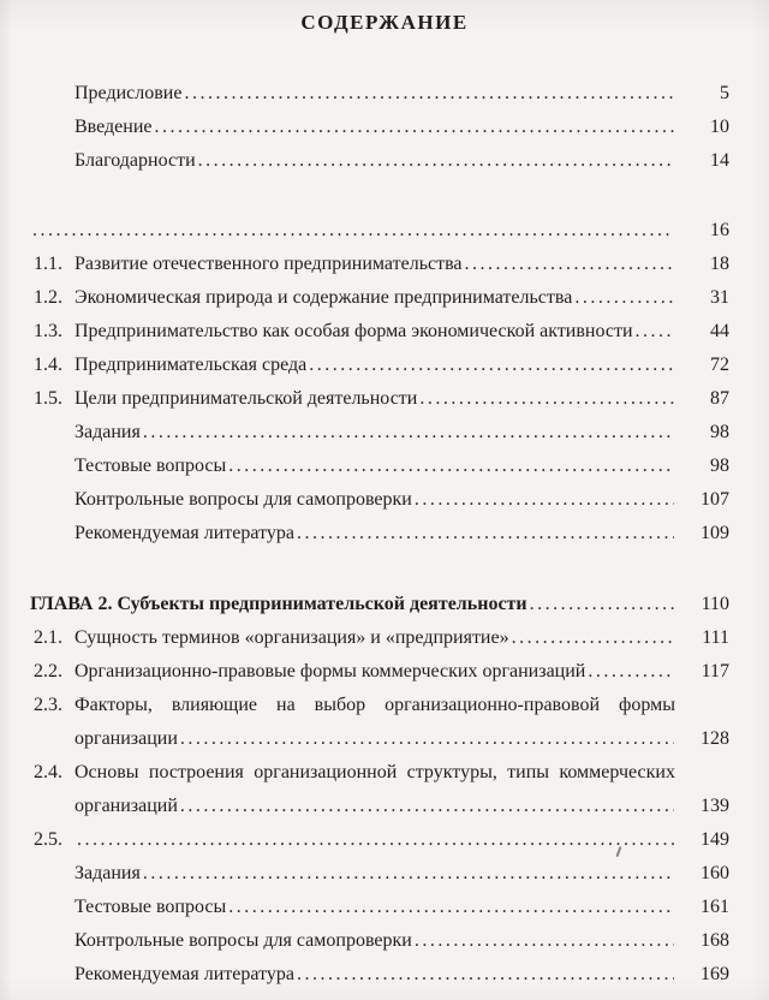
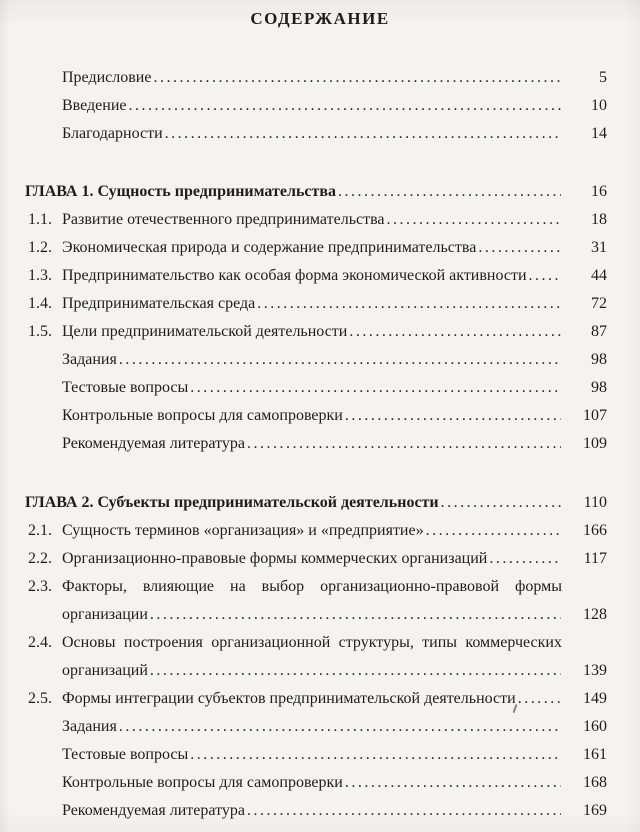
  СОДЕРЖАНИЕ
  Предисловие
  5
  Введение
  10
  Благодарности
  14
+ ГЛАВА 1. Сущность предпринимательства
  16
  1.1.
  Развитие отечественного предпринимательства
  18
  1.2.
  Экономическая природа и содержание предпринимательства
  31
  1.3.
  Предпринимательство как особая форма экономической активности
  44
  1.4.
  Предпринимательская среда
  72
  1.5.
  Цели предпринимательской деятельности
  87
  Задания
  98
  Тестовые вопросы
  98
  Контрольные вопросы для самопроверки
  107
  Рекомендуемая литература
  109
  ГЛАВА 2. Субъекты предпринимательской деятельности
  110
  2.1.
  Сущность терминов «организация» и «предприятие»
- 111
+ 166
  2.2.
  Организационно-правовые формы коммерческих организаций
  117
  2.3.
  Факторы, влияющие на выбор организационно-правовой формы
  организации
  128
  2.4.
  Основы построения организационной структуры, типы коммерческих
  организаций
  139
  2.5.
+ Формы интеграции субъектов предпринимательской деятельности
  149
  Задания
  160
  Тестовые вопросы
  161
  Контрольные вопросы для самопроверки
  168
  Рекомендуемая литература
  169
